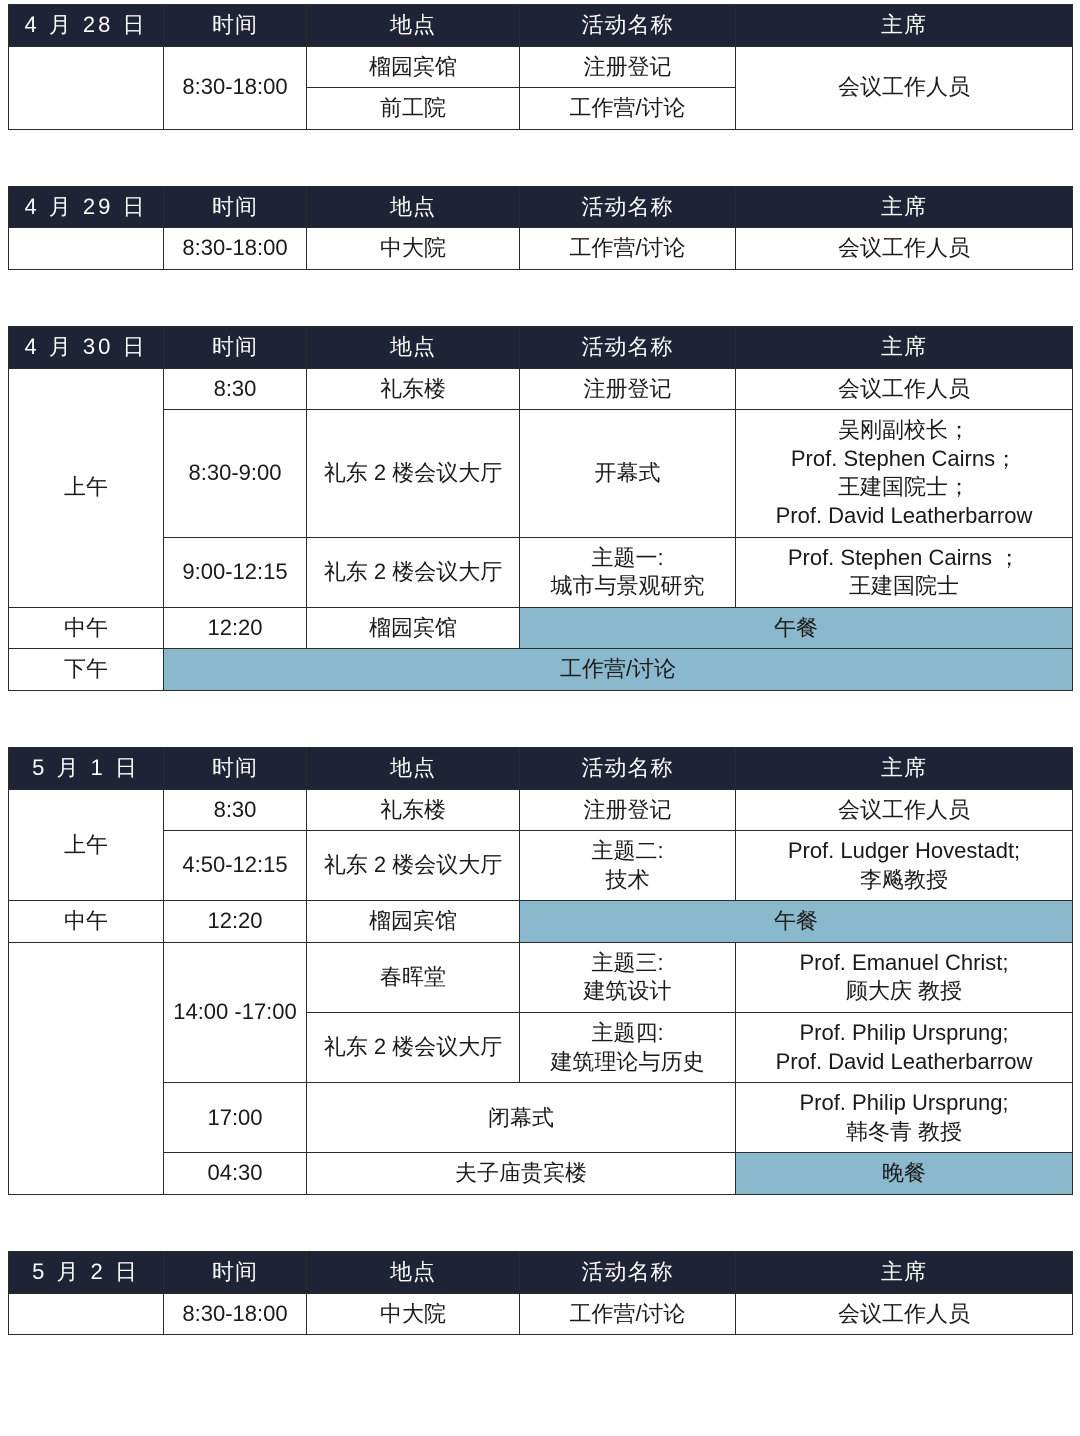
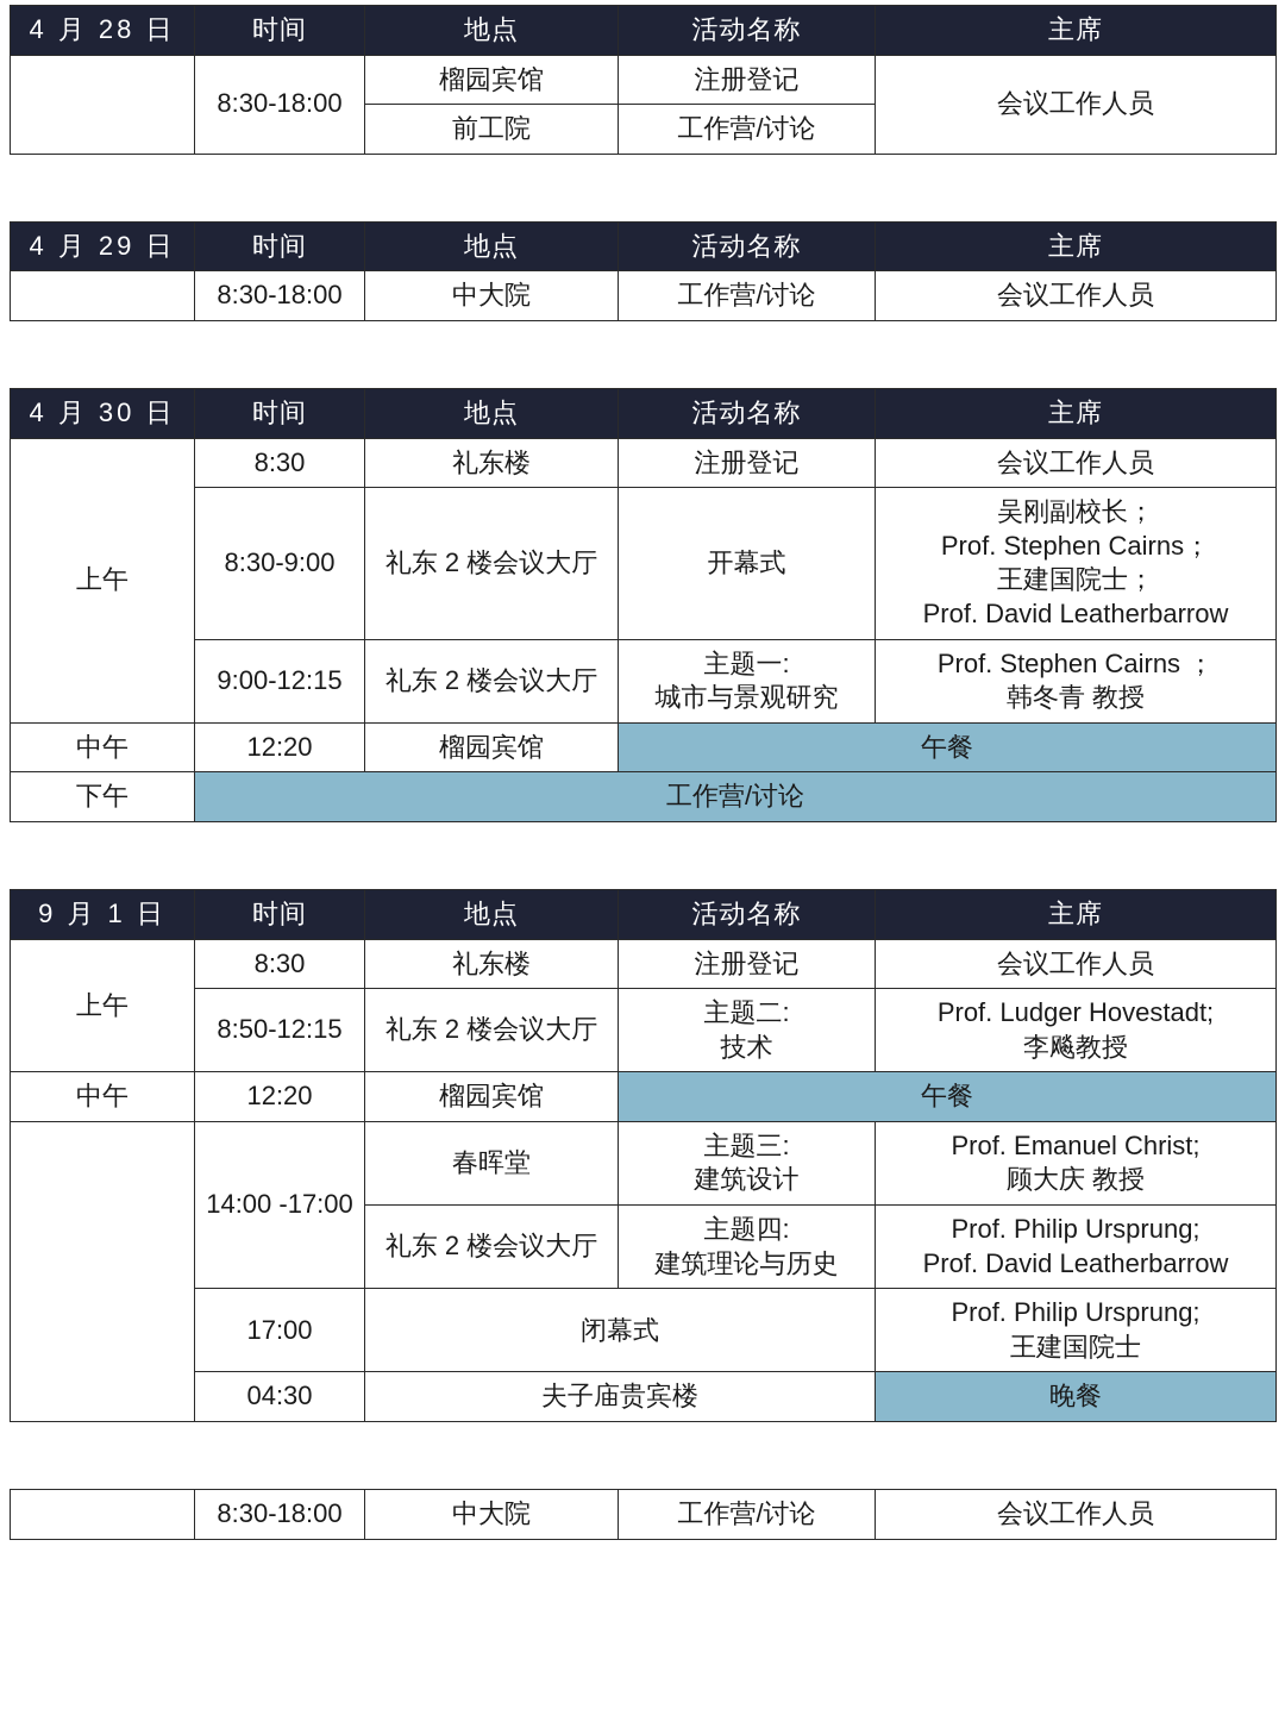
  4 月 28 日	时间	地点	活动名称	主席
  	8:30-18:00	榴园宾馆	注册登记	会议工作人员
  前工院	工作营/讨论
  4 月 29 日	时间	地点	活动名称	主席
  	8:30-18:00	中大院	工作营/讨论	会议工作人员
  4 月 30 日	时间	地点	活动名称	主席
  上午	8:30	礼东楼	注册登记	会议工作人员
  8:30-9:00	礼东 2 楼会议大厅	开幕式	吴刚副校长； Prof. Stephen Cairns； 王建国院士； Prof. David Leatherbarrow
- 9:00-12:15	礼东 2 楼会议大厅	主题一: 城市与景观研究	Prof. Stephen Cairns ； 王建国院士
+ 9:00-12:15	礼东 2 楼会议大厅	主题一: 城市与景观研究	Prof. Stephen Cairns ； 韩冬青 教授
  中午	12:20	榴园宾馆	午餐
  下午	工作营/讨论
- 5 月 1 日	时间	地点	活动名称	主席
+ 9 月 1 日	时间	地点	活动名称	主席
  上午	8:30	礼东楼	注册登记	会议工作人员
- 4:50-12:15	礼东 2 楼会议大厅	主题二: 技术	Prof. Ludger Hovestadt; 李飚教授
+ 8:50-12:15	礼东 2 楼会议大厅	主题二: 技术	Prof. Ludger Hovestadt; 李飚教授
  中午	12:20	榴园宾馆	午餐
  	14:00 -17:00	春晖堂	主题三: 建筑设计	Prof. Emanuel Christ; 顾大庆 教授
  礼东 2 楼会议大厅	主题四: 建筑理论与历史	Prof. Philip Ursprung; Prof. David Leatherbarrow
- 17:00	闭幕式	Prof. Philip Ursprung; 韩冬青 教授
+ 17:00	闭幕式	Prof. Philip Ursprung; 王建国院士
  04:30	夫子庙贵宾楼	晚餐
- 5 月 2 日	时间	地点	活动名称	主席
  	8:30-18:00	中大院	工作营/讨论	会议工作人员
